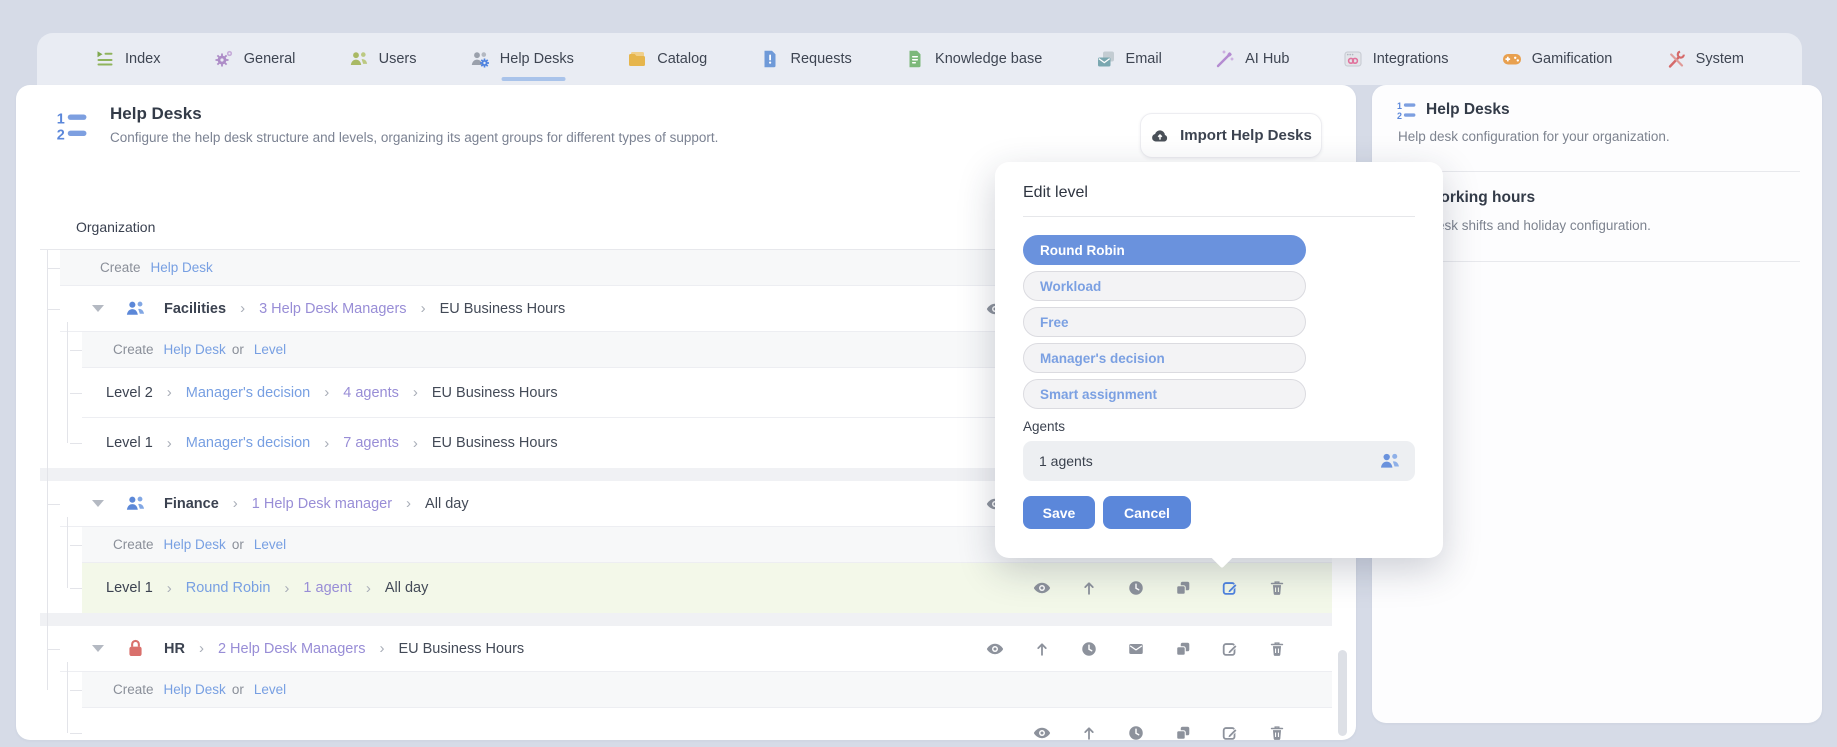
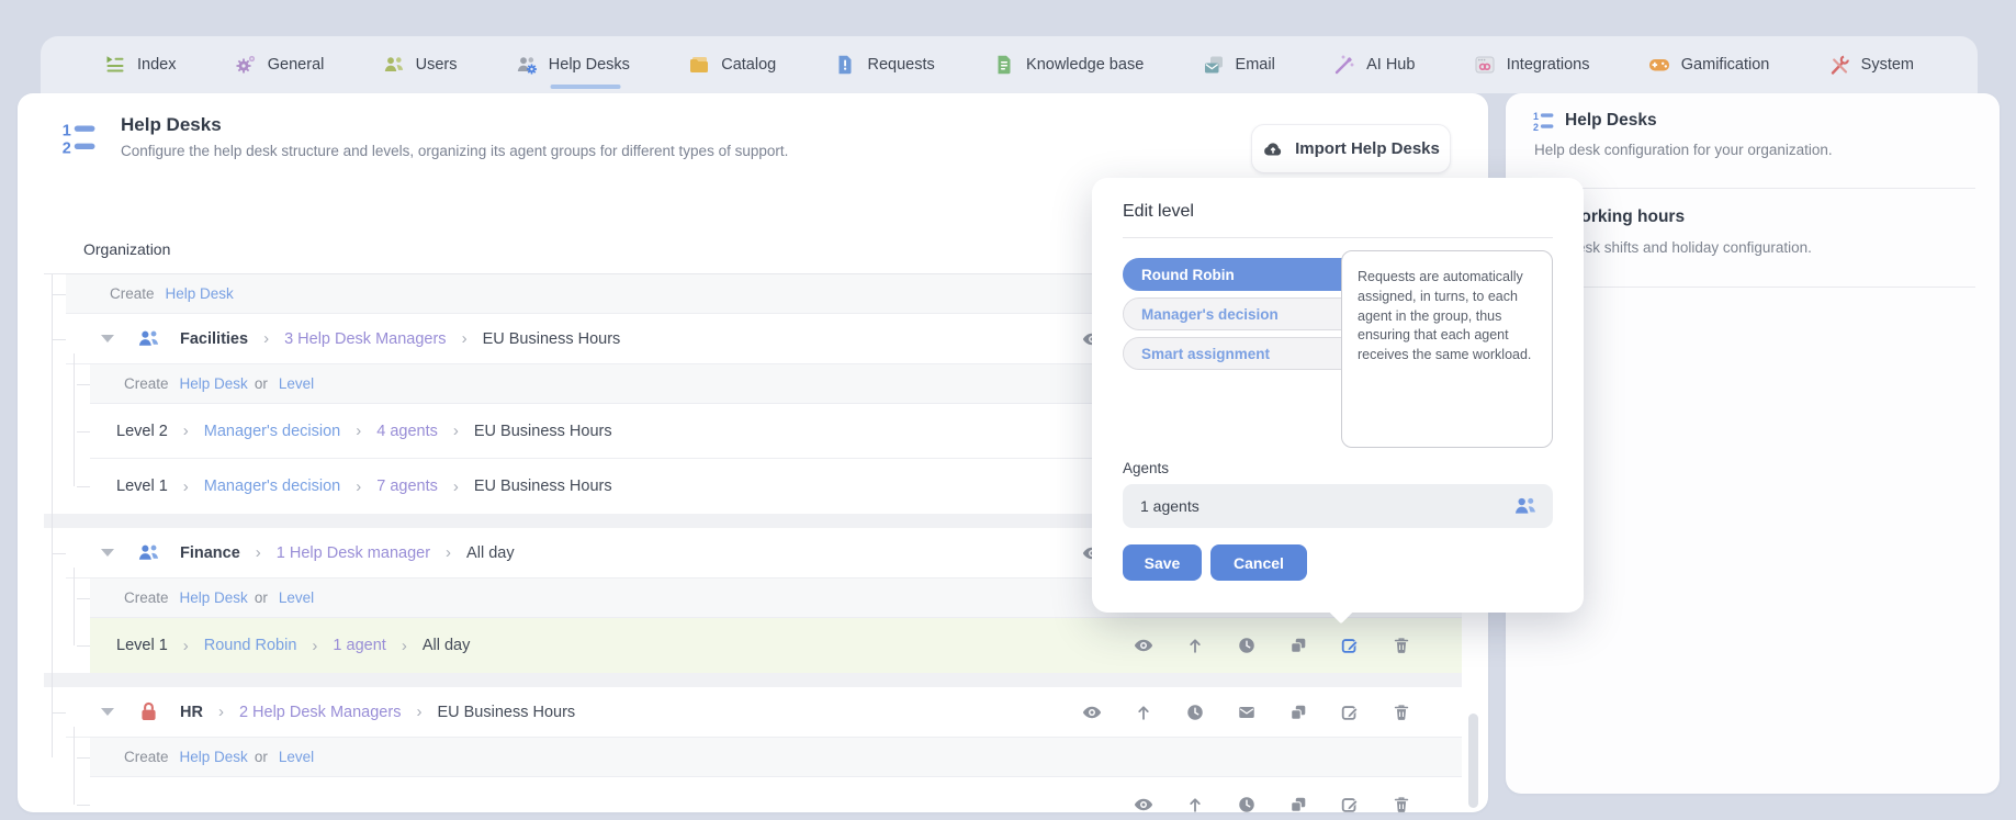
  Index
  General
  Users
  Help Desks
  Catalog
  Requests
  Knowledge base
  Email
  AI Hub
  Integrations
  Gamification
  System
  1
  2
  Help Desks
  Configure the help desk structure and levels, organizing its agent groups for different types of support.
  Import Help Desks
  Organization
  Create
  Help Desk
  Facilities
  ›
  3 Help Desk Managers
  ›
  EU Business Hours
  Create
  Help Desk
  or
  Level
  Level 2
  ›
  Manager's decision
  ›
  4 agents
  ›
  EU Business Hours
  Level 1
  ›
  Manager's decision
  ›
  7 agents
  ›
  EU Business Hours
  Finance
  ›
  1 Help Desk manager
  ›
  All day
  Create
  Help Desk
  or
  Level
  Level 1
  ›
  Round Robin
  ›
  1 agent
  ›
  All day
  HR
  ›
  2 Help Desk Managers
  ›
  EU Business Hours
  Create
  Help Desk
  or
  Level
  1
  2
  Help Desks
  Help desk configuration for your organization.
  orking hours
  sk shifts and holiday configuration.
  Edit level
  Round Robin
- Workload
- Free
  Manager's decision
  Smart assignment
+ Requests are automatically assigned, in turns, to each agent in the group, thus ensuring that each agent receives the same workload.
  Agents
  1 agents
  Save
  Cancel
